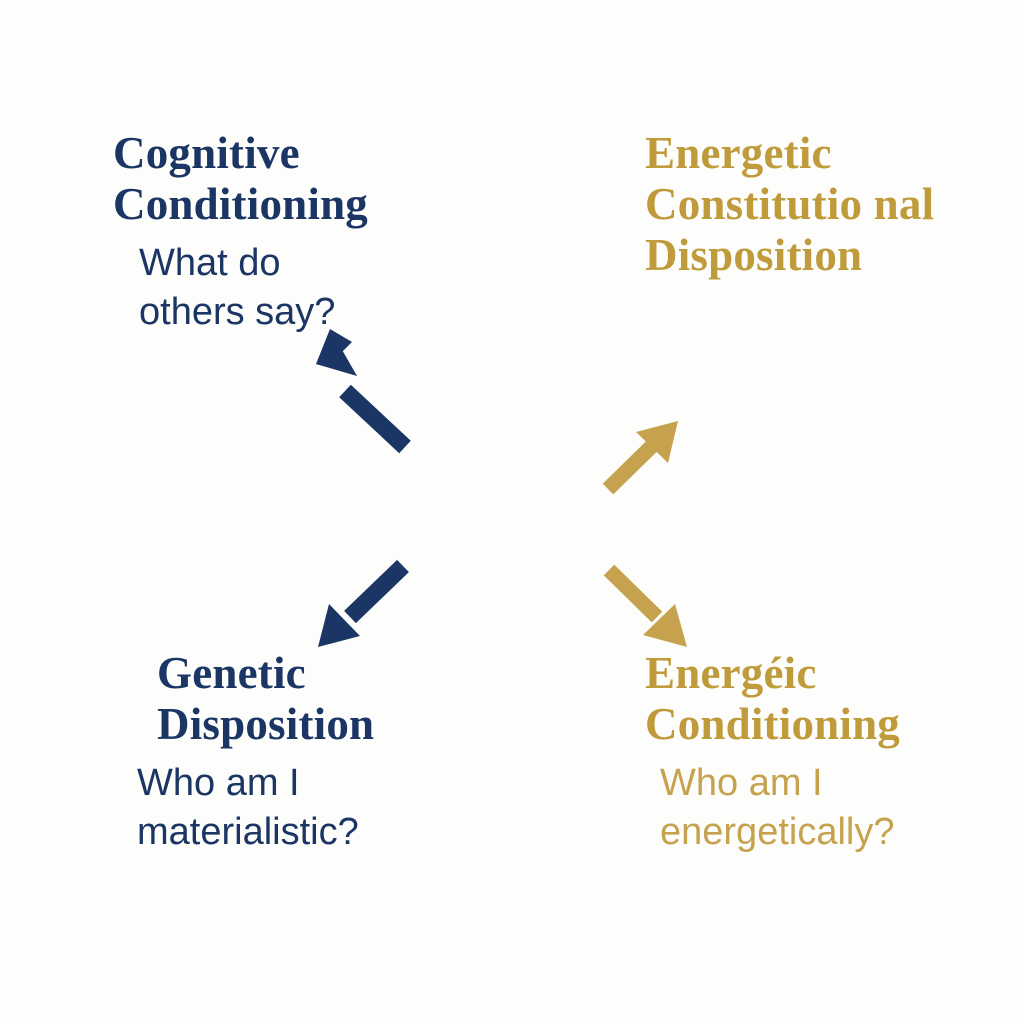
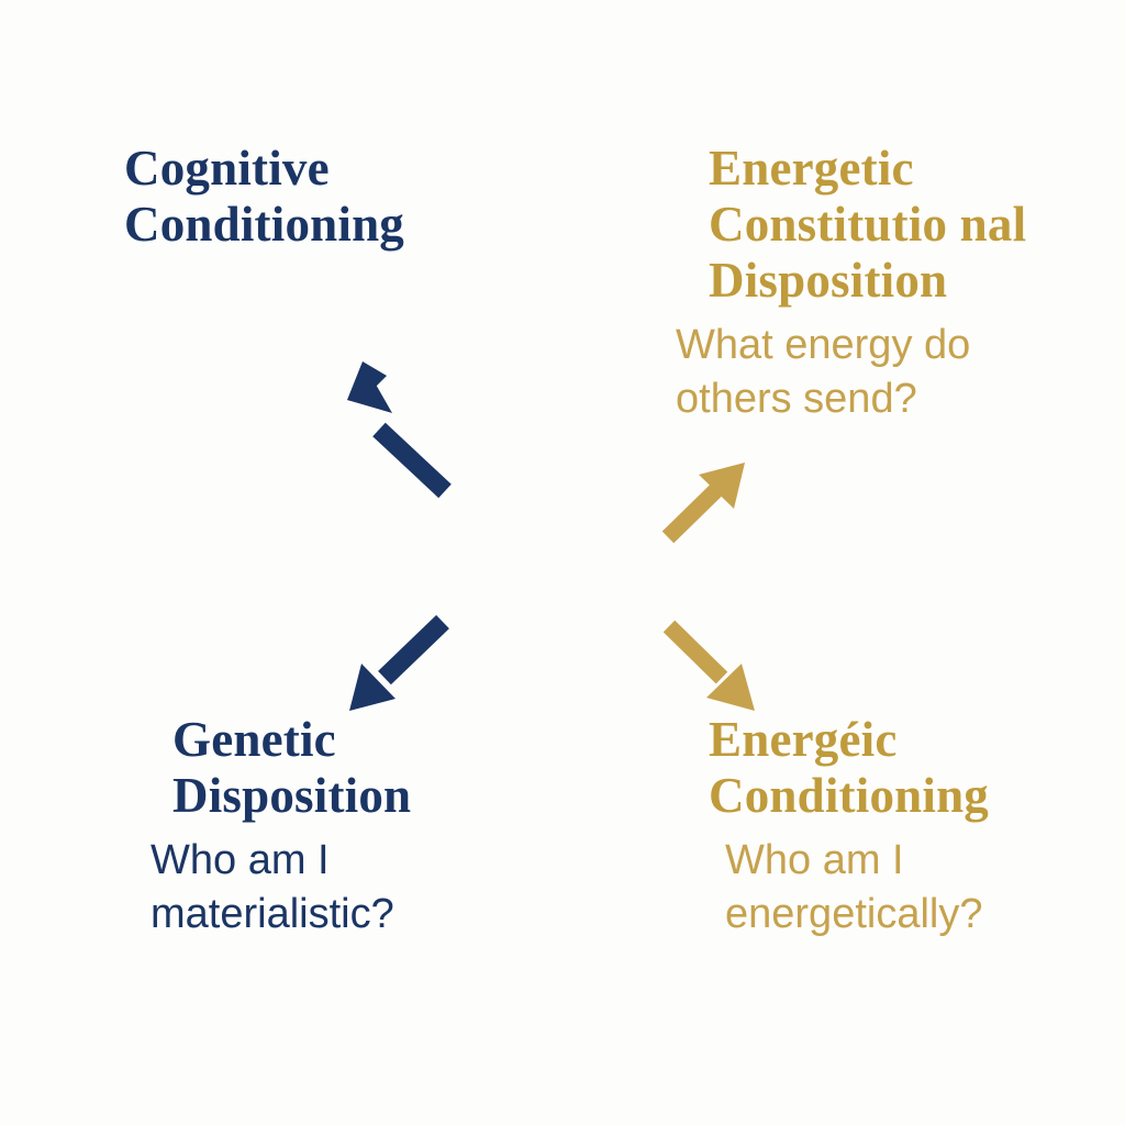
  Cognitive
  Conditioning
- What do
- others say?
  Energetic
  Constitutio nal
  Disposition
+ What energy do
+ others send?
  Genetic
  Disposition
  Who am I
  materialistic?
  Energéic
  Conditioning
  Who am I
  energetically?
